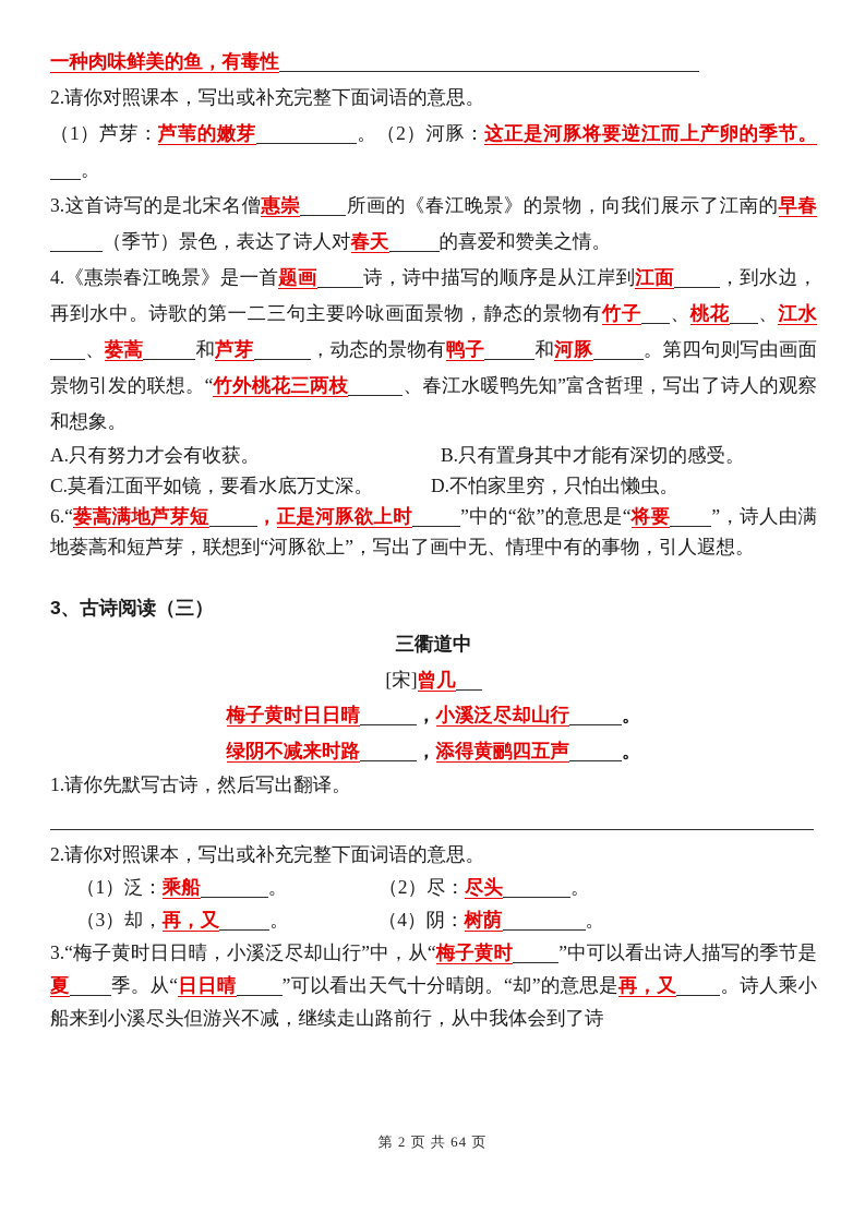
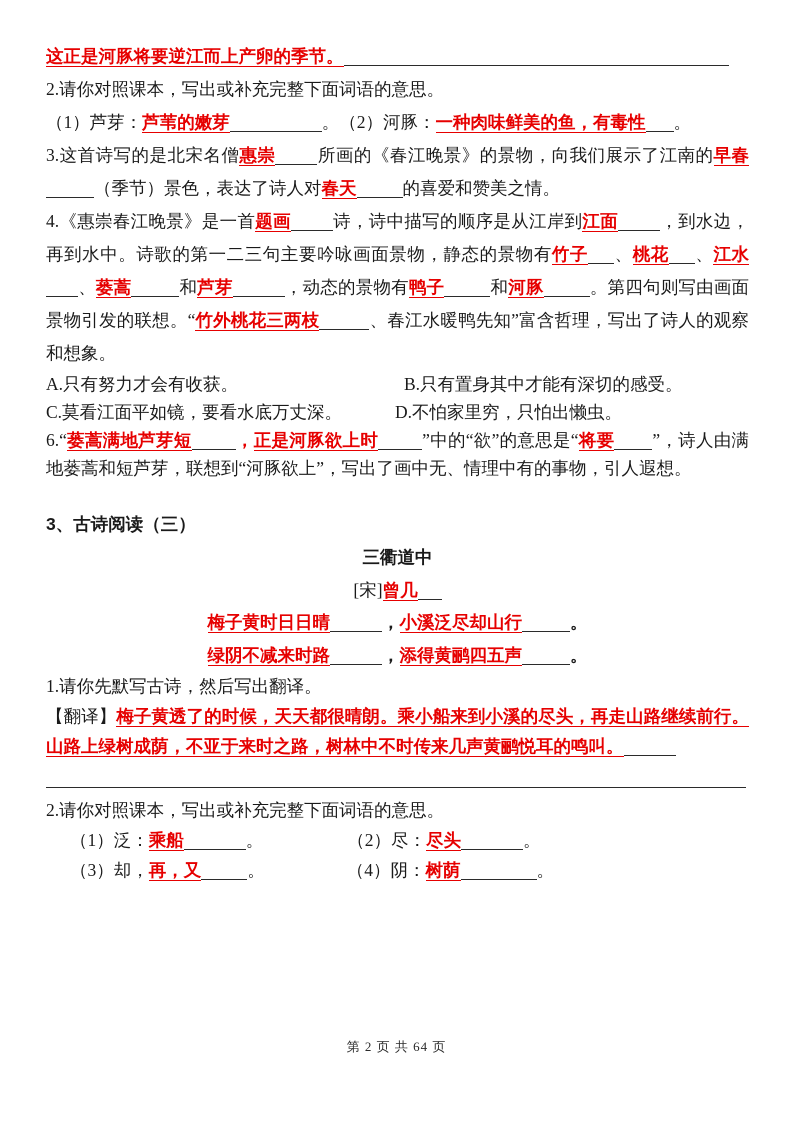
- 一种肉味鲜美的鱼，有毒性
+ 这正是河豚将要逆江而上产卵的季节。
  2.请你对照课本，写出或补充完整下面词语的意思。
- （1）芦芽：芦苇的嫩芽 。（2）河豚：这正是河豚将要逆江而上产卵的季节。。
+ （1）芦芽：芦苇的嫩芽 。（2）河豚：一种肉味鲜美的鱼，有毒性 。
  3.这首诗写的是北宋名僧惠崇 所画的《春江晚景》的景物，向我们展示了江南的早春（季节）景色，表达了诗人对春天 的喜爱和赞美之情。
  4.《惠崇春江晚景》是一首题画 诗，诗中描写的顺序是从江岸到江面 ，到水边，再到水中。诗歌的第一二三句主要吟咏画面景物，静态的景物有竹子 、桃花 、江水、蒌蒿 和芦芽 ，动态的景物有鸭子 和河豚 。第四句则写由画面景物引发的联想。“竹外桃花三两枝 、春江水暖鸭先知”富含哲理，写出了诗人的观察和想象。
  A.只有努力才会有收获。 B.只有置身其中才能有深切的感受。
  C.莫看江面平如镜，要看水底万丈深。 D.不怕家里穷，只怕出懒虫。
  6.“蒌蒿满地芦芽短 ，正是河豚欲上时 ”中的“欲”的意思是“将要 ”，诗人由满地蒌蒿和短芦芽，联想到“河豚欲上”，写出了画中无、情理中有的事物，引人遐想。
  3、古诗阅读（三）
  三衢道中
  [宋]曾几
  梅子黄时日日晴 ，小溪泛尽却山行 。
  绿阴不减来时路 ，添得黄鹂四五声 。
  1.请你先默写古诗，然后写出翻译。
+ 【翻译】梅子黄透了的时候，天天都很晴朗。乘小船来到小溪的尽头，再走山路继续前行。山路上绿树成荫，不亚于来时之路，树林中不时传来几声黄鹂悦耳的鸣叫。
  2.请你对照课本，写出或补充完整下面词语的意思。
  （1）泛：乘船 。 （2）尽：尽头 。
  （3）却，再，又 。 （4）阴：树荫 。
- 3.“梅子黄时日日晴，小溪泛尽却山行”中，从“梅子黄时 ”中可以看出诗人描写的季节是夏 季。从“日日晴 ”可以看出天气十分晴朗。“却”的意思是再，又 。诗人乘小船来到小溪尽头但游兴不减，继续走山路前行，从中我体会到了诗
  第 2 页 共 64 页
